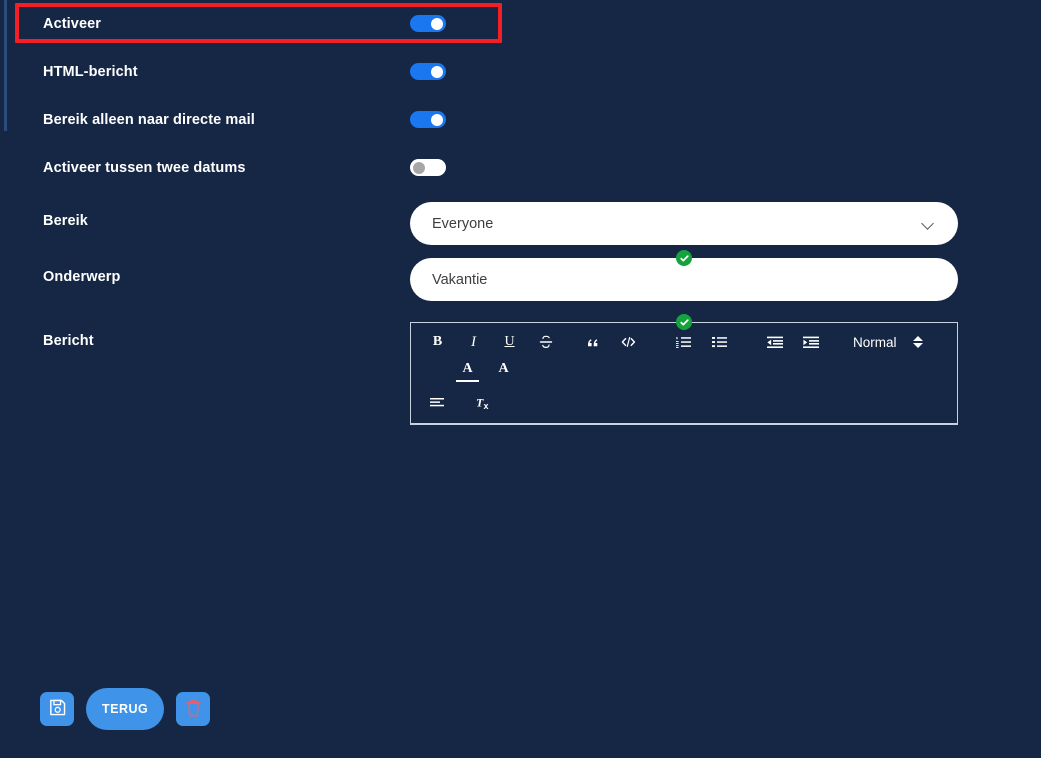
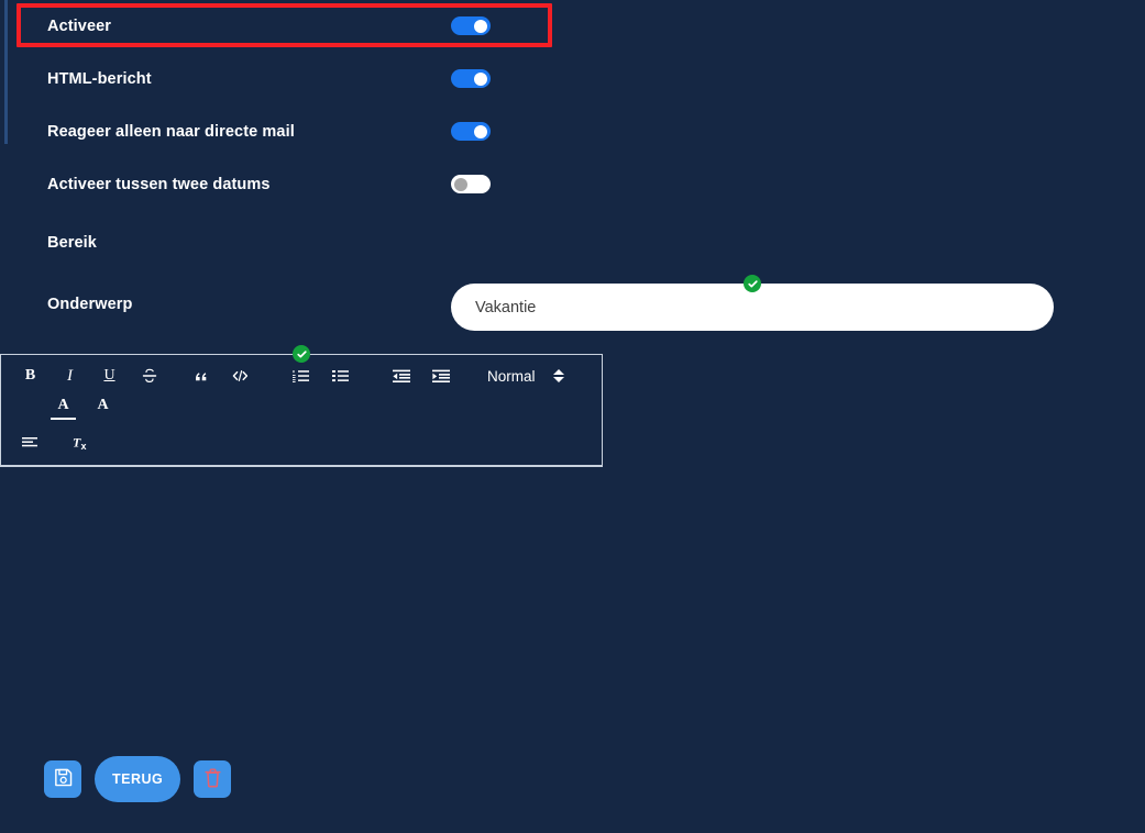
  Activeer
  HTML-bericht
- Bereik alleen naar directe mail
+ Reageer alleen naar directe mail
  Activeer tussen twee datums
  Bereik
- Everyone
  Onderwerp
  Vakantie
- Bericht
  B
  I
  U
  Normal
  A
  A
  T
  x
  TERUG
